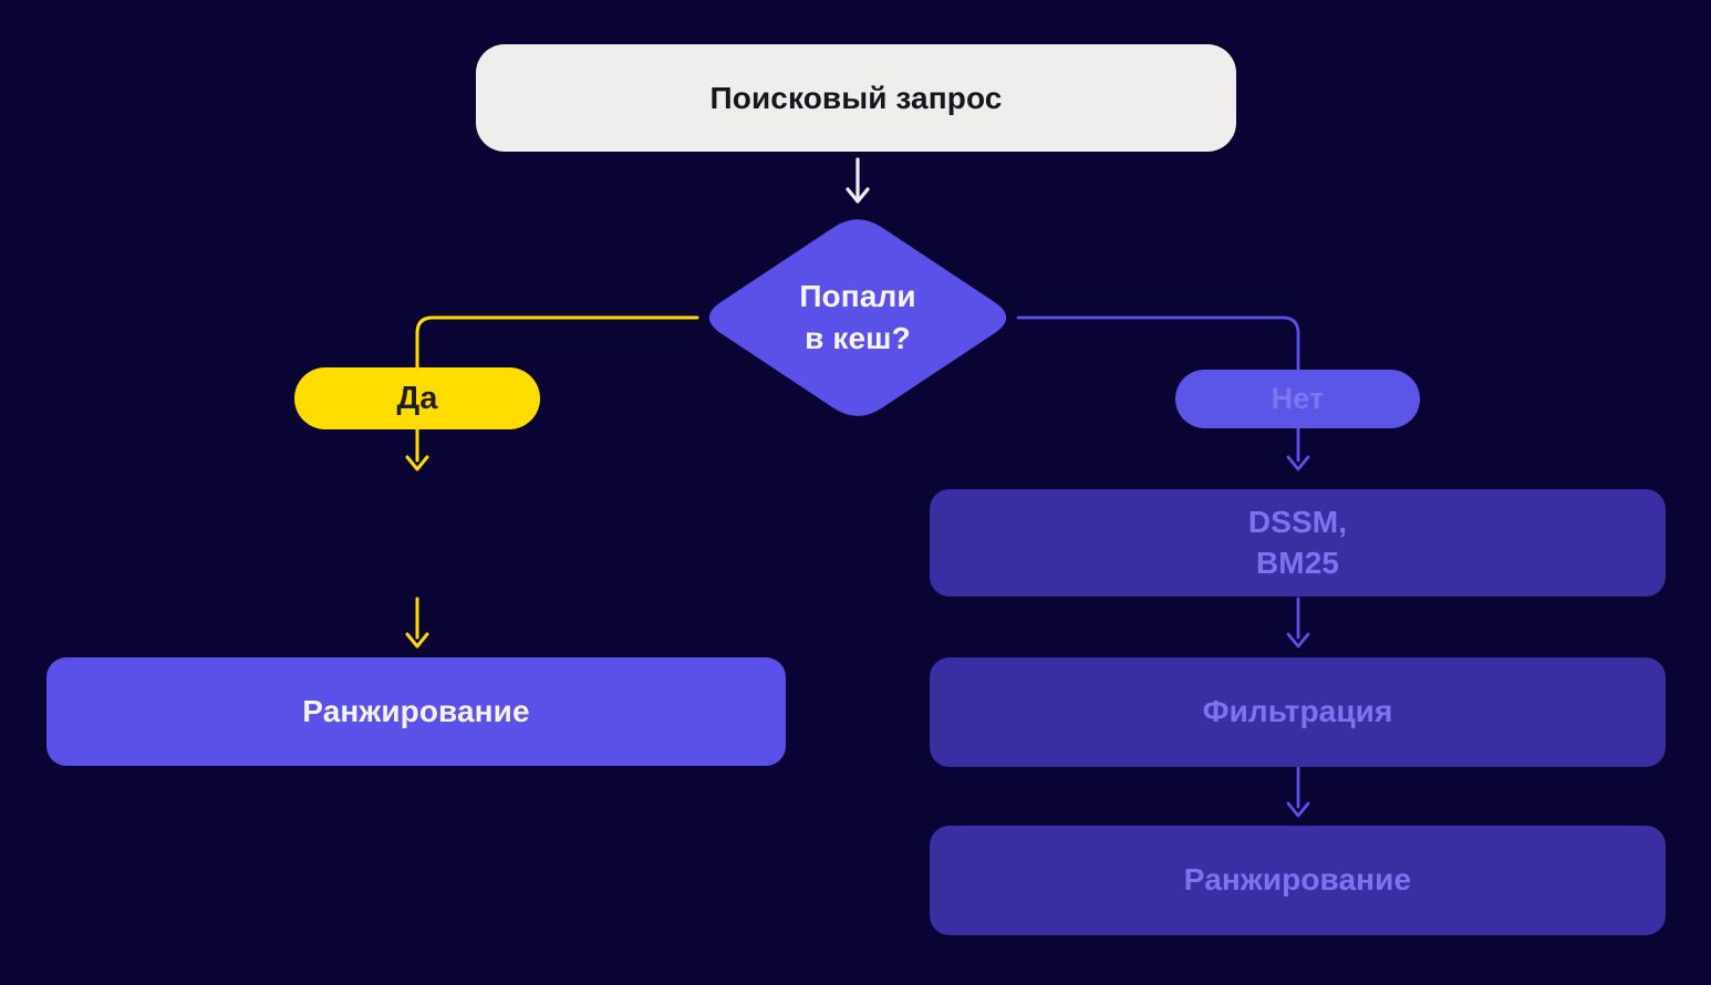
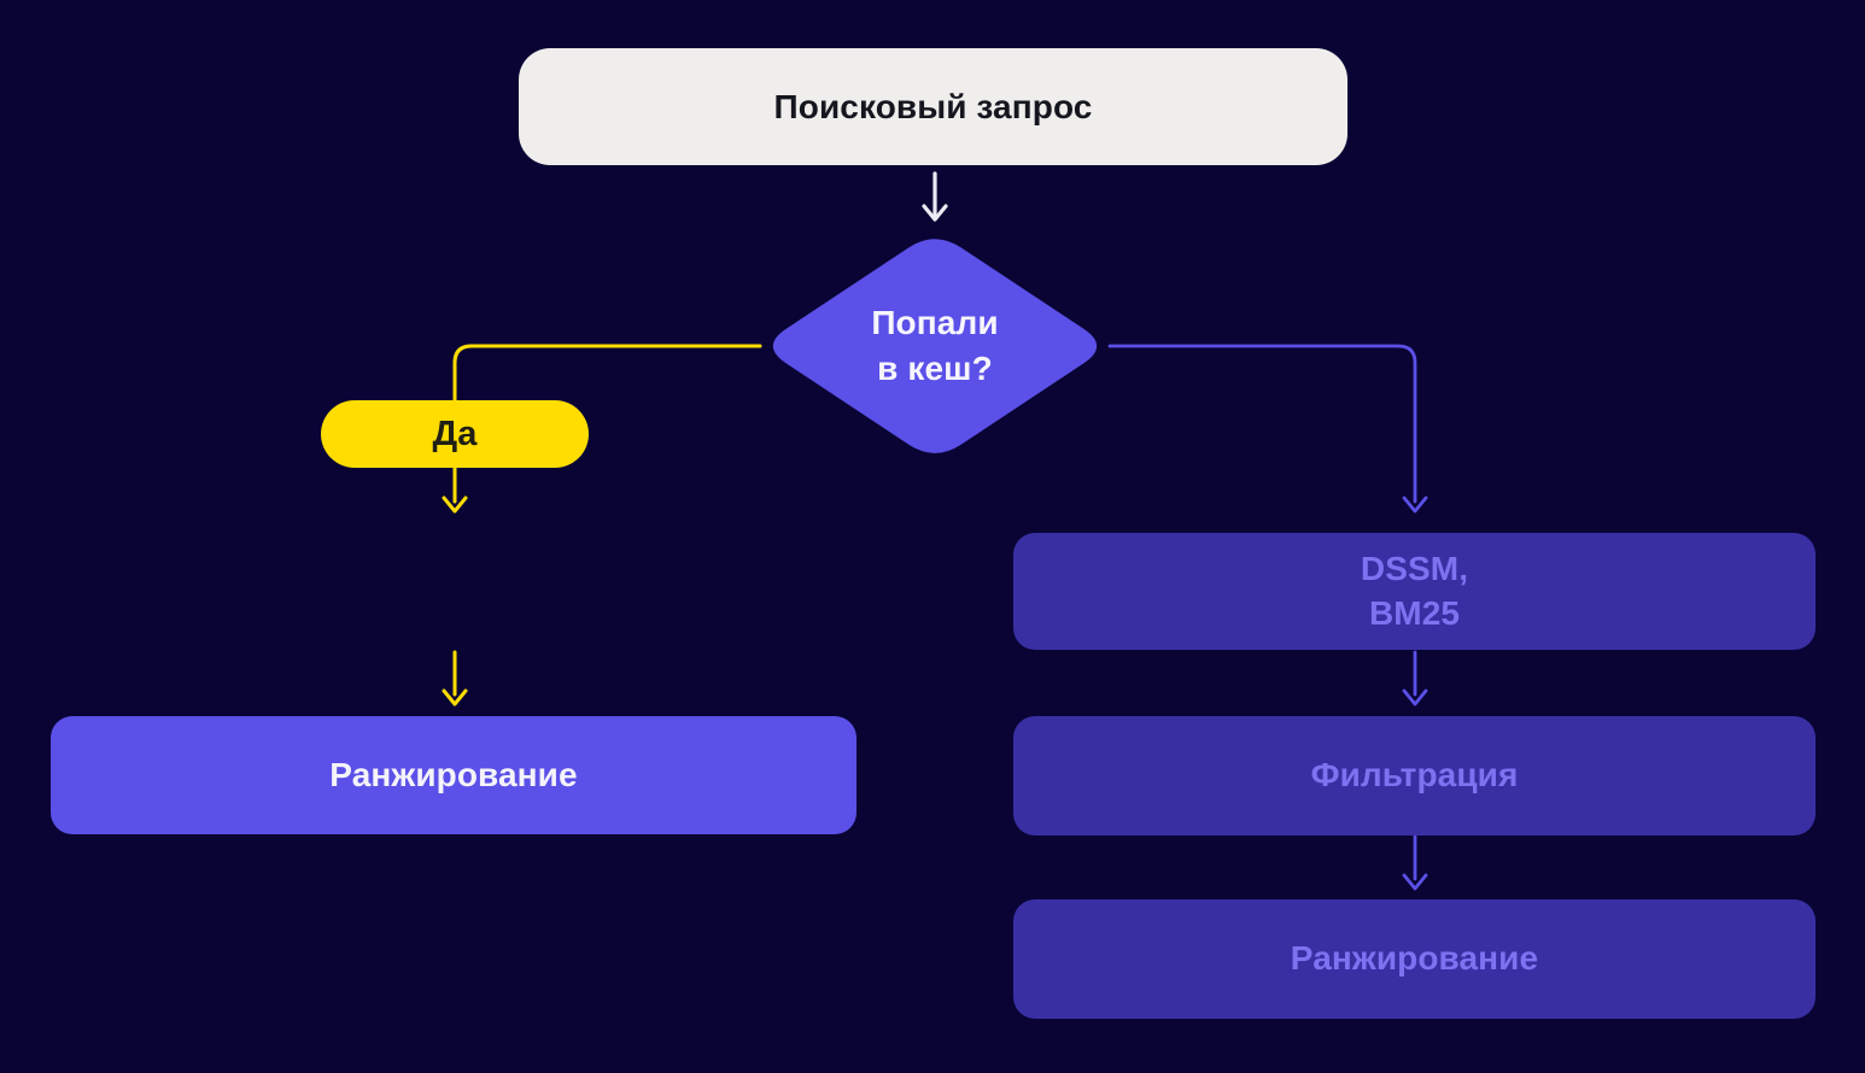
  Поисковый запрос
  Попали
  в кеш?
  Да
- Нет
  Ранжирование
  DSSM,
  BM25
  Фильтрация
  Ранжирование
